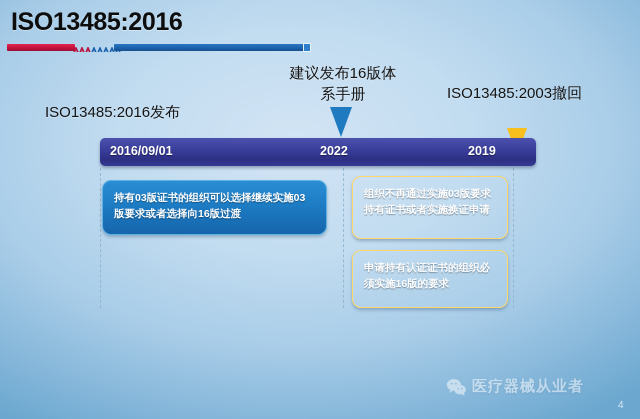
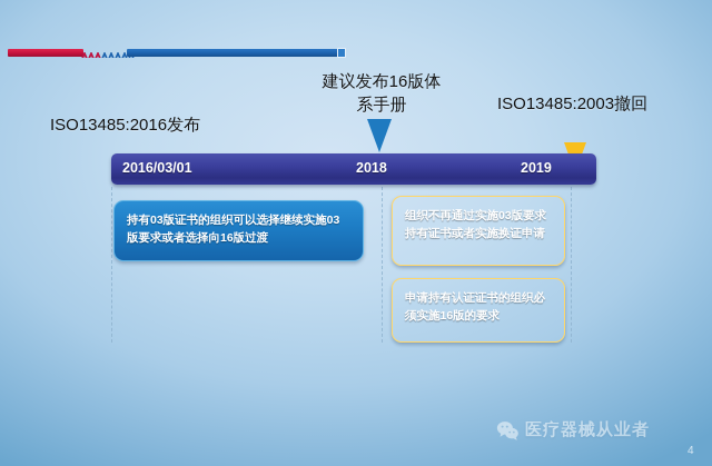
- ISO13485:2016
  ISO13485:2016发布
  建议发布16版体系手册
  ISO13485:2003撤回
- 2016/09/01
+ 2016/03/01
- 2022
+ 2018
  2019
  持有03版证书的组织可以选择继续实施03版要求或者选择向16版过渡
  组织不再通过实施03版要求持有证书或者实施换证申请
  申请持有认证证书的组织必须实施16版的要求
  医疗器械从业者
  4
